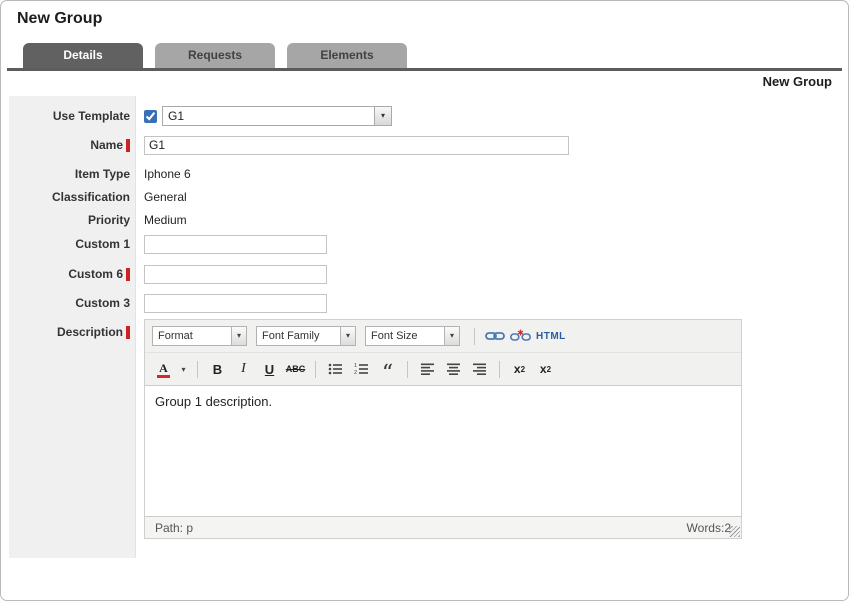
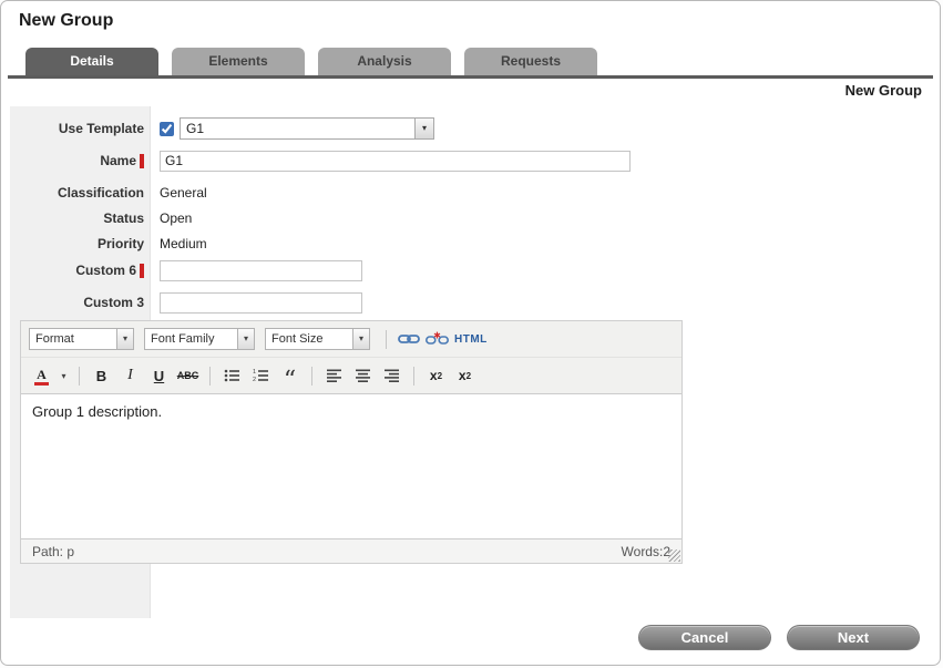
  New Group
  Details
- Requests
+ Elements
+ Analysis
- Elements
+ Requests
  New Group
  Use Template
  G1
  ▾
  Name
  G1
- Item Type
- Iphone 6
  Classification
  General
+ Status
+ Open
  Priority
  Medium
- Custom 1
  Custom 6
  Custom 3
- Description
  Format
  ▾
  Font Family
  ▾
  Font Size
  ▾
  ✱
  HTML
  A
  ▾
  B
  I
  U
  ABC
  “
  x
  2
  x
  2
  Group 1 description.
  Path: p
  Words:2
+ Cancel
+ Next
